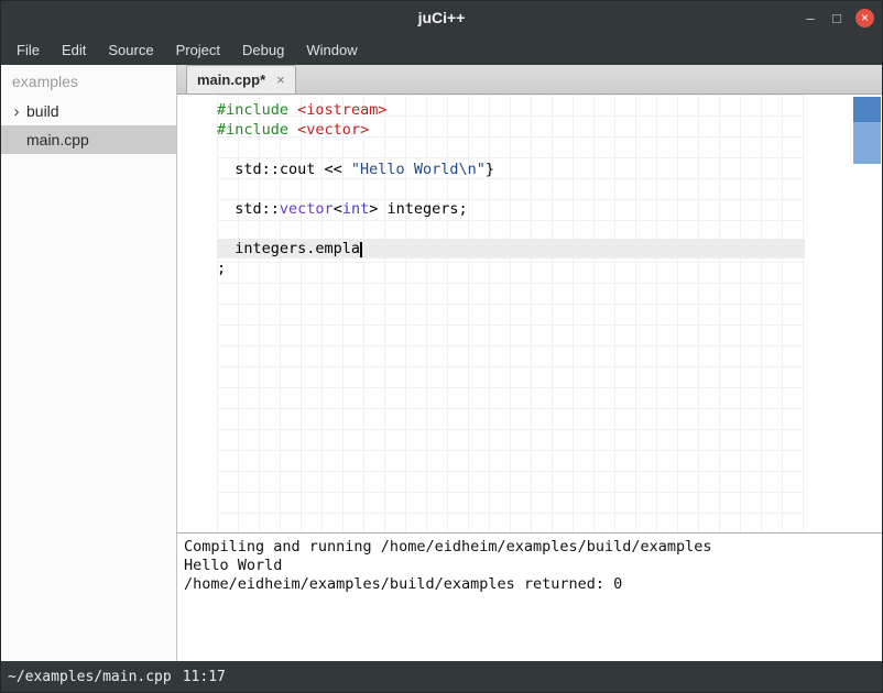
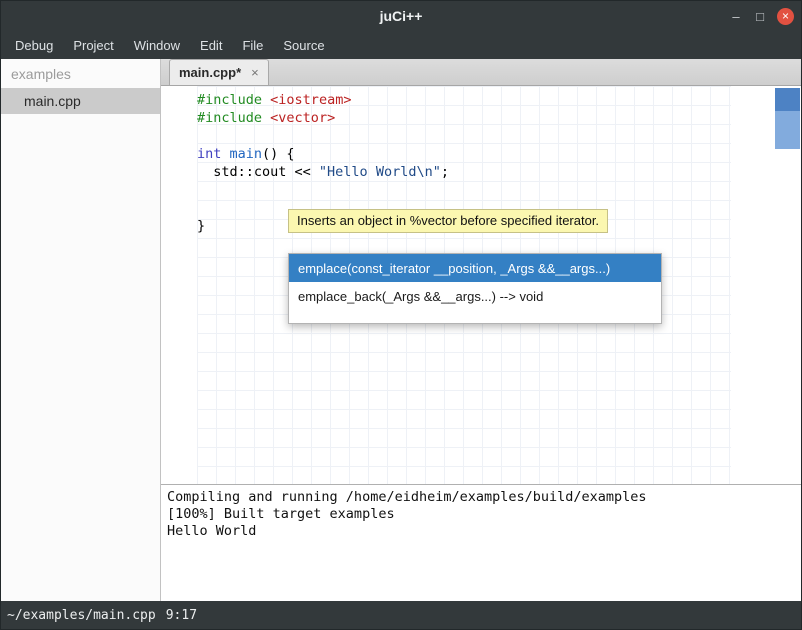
  juCi++
  –
  □
  ×
- File
+ Debug
- Edit
+ Project
- Source
+ Window
- Project
+ Edit
- Debug
+ File
- Window
+ Source
  examples
- ›
- build
  main.cpp
  main.cpp*
  ×
  #include <iostream>
  #include <vector>
+ int main() {
- std::cout << "Hello World\n"}
+ std::cout << "Hello World\n";
- std::vector<int> integers;
- integers.empla
- ;
+ }
+ Inserts an object in %vector before specified iterator.
+ emplace(const_iterator __position, _Args &&__args...)
+ emplace_back(_Args &&__args...) --> void
  Compiling and running /home/eidheim/examples/build/examples
+ [100%] Built target examples
  Hello World
- /home/eidheim/examples/build/examples returned: 0
  ~/examples/main.cpp
- 11:17
+ 9:17
